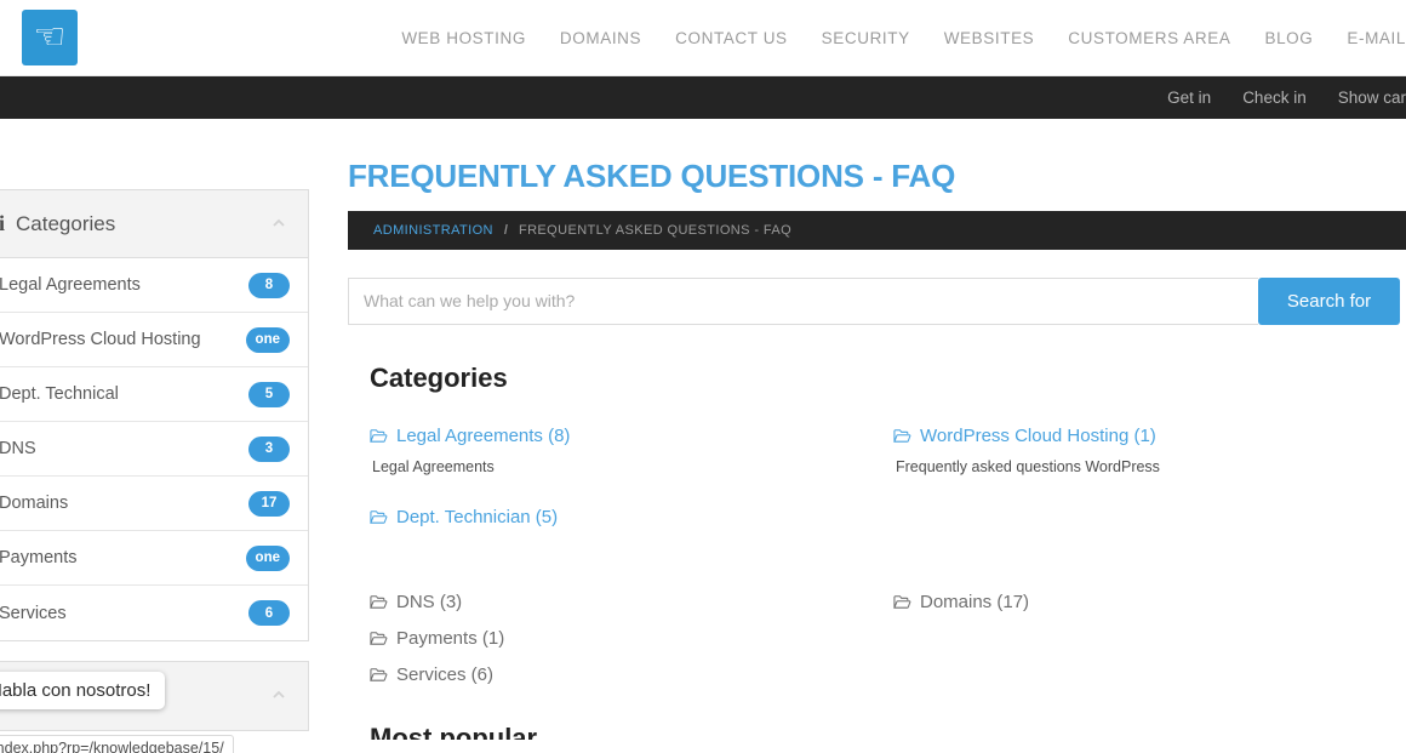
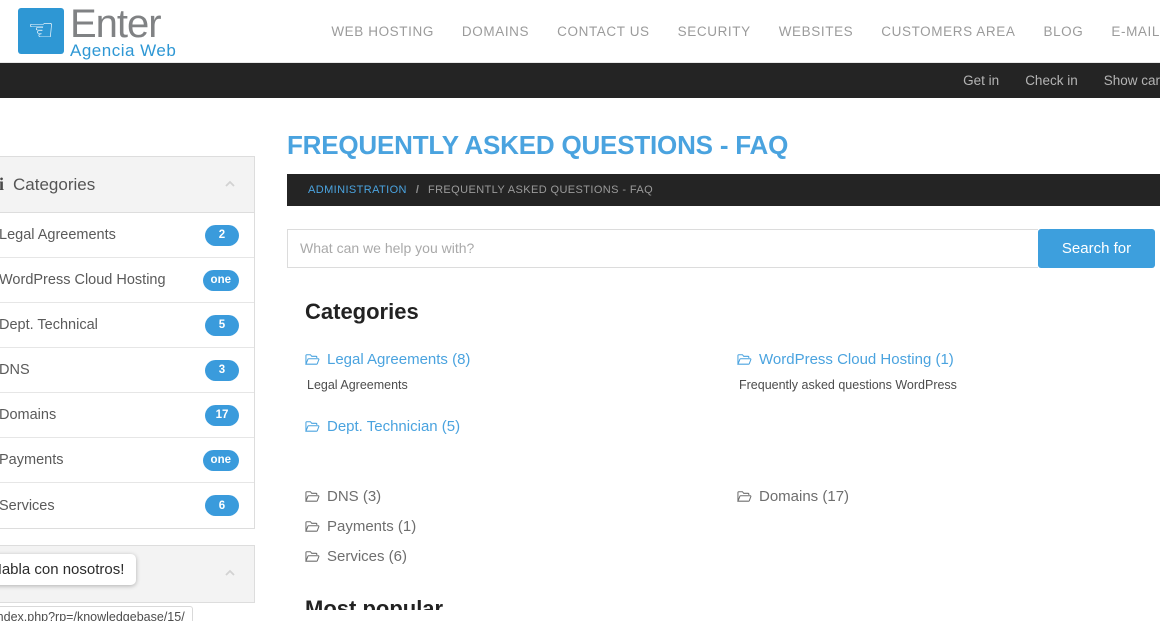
  ☜
+ Enter
+ Agencia Web
  WEB HOSTING
  DOMAINS
  CONTACT US
  SECURITY
  WEBSITES
  CUSTOMERS AREA
  BLOG
  E-MAIL
  Get in
  Check in
  Show car
  i
  Categories
  Legal Agreements
- 8
+ 2
  WordPress Cloud Hosting
  one
  Dept. Technical
  5
  DNS
  3
  Domains
  17
  Payments
  one
  Services
  6
  abla con nosotros!
  ndex.php?rp=/knowledgebase/15/
  FREQUENTLY ASKED QUESTIONS - FAQ
  ADMINISTRATION
  /
  FREQUENTLY ASKED QUESTIONS - FAQ
  What can we help you with?
  Search for
  Categories
  Legal Agreements (8)
  Legal Agreements
  WordPress Cloud Hosting (1)
  Frequently asked questions WordPress
  Dept. Technician (5)
  DNS (3)
  Domains (17)
  Payments (1)
  Services (6)
  Most popular
